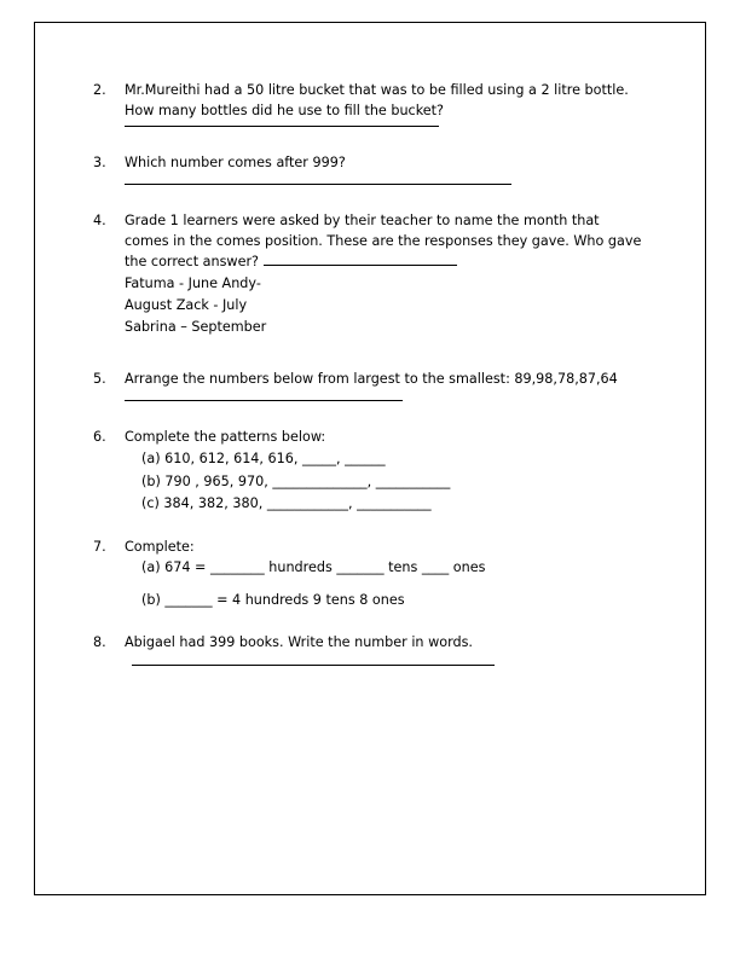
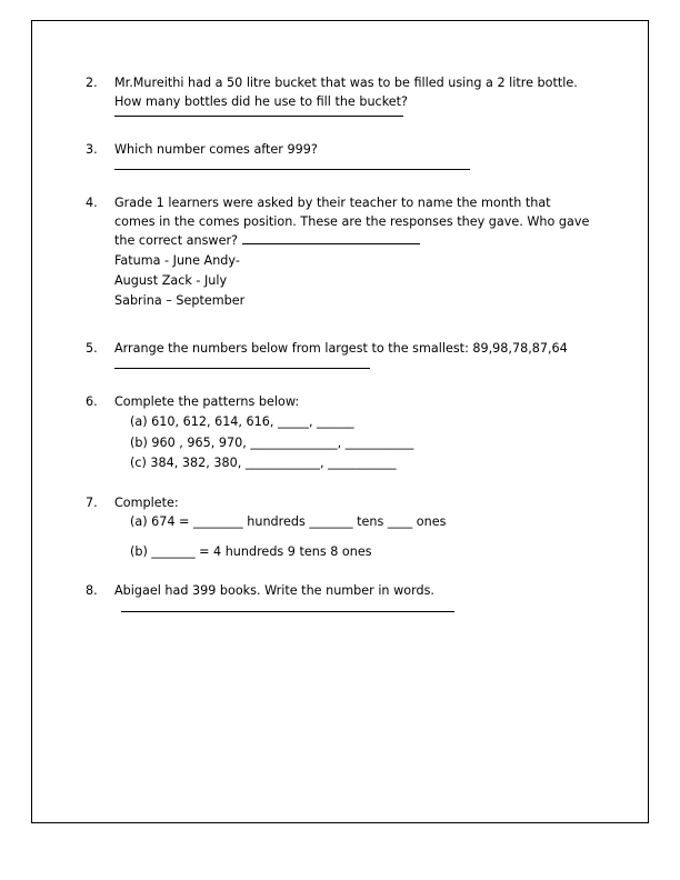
  2.
  Mr.Mureithi had a 50 litre bucket that was to be filled using a 2 litre bottle.
  How many bottles did he use to fill the bucket?
  3.
  Which number comes after 999?
  4.
  Grade 1 learners were asked by their teacher to name the month that
  comes in the comes position. These are the responses they gave. Who gave
  the correct answer?
  Fatuma - June Andy-
  August Zack - July
  Sabrina – September
  5.
  Arrange the numbers below from largest to the smallest: 89,98,78,87,64
  6.
  Complete the patterns below:
  (a) 610, 612, 614, 616, _____, ______
- (b) 790 , 965, 970, ______________, ___________
+ (b) 960 , 965, 970, ______________, ___________
  (c) 384, 382, 380, ____________, ___________
  7.
  Complete:
  (a) 674 = ________ hundreds _______ tens ____ ones
  (b) _______ = 4 hundreds 9 tens 8 ones
  8.
  Abigael had 399 books. Write the number in words.
